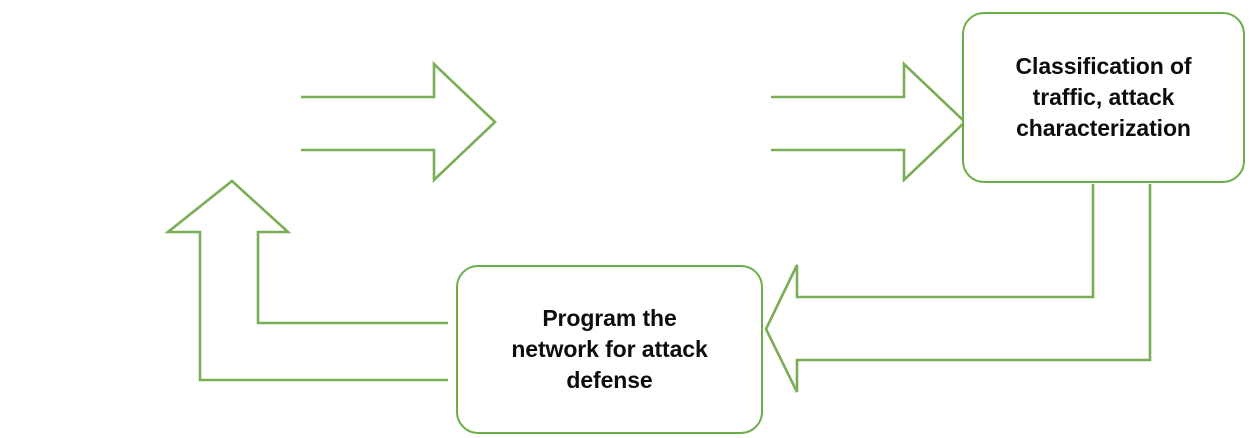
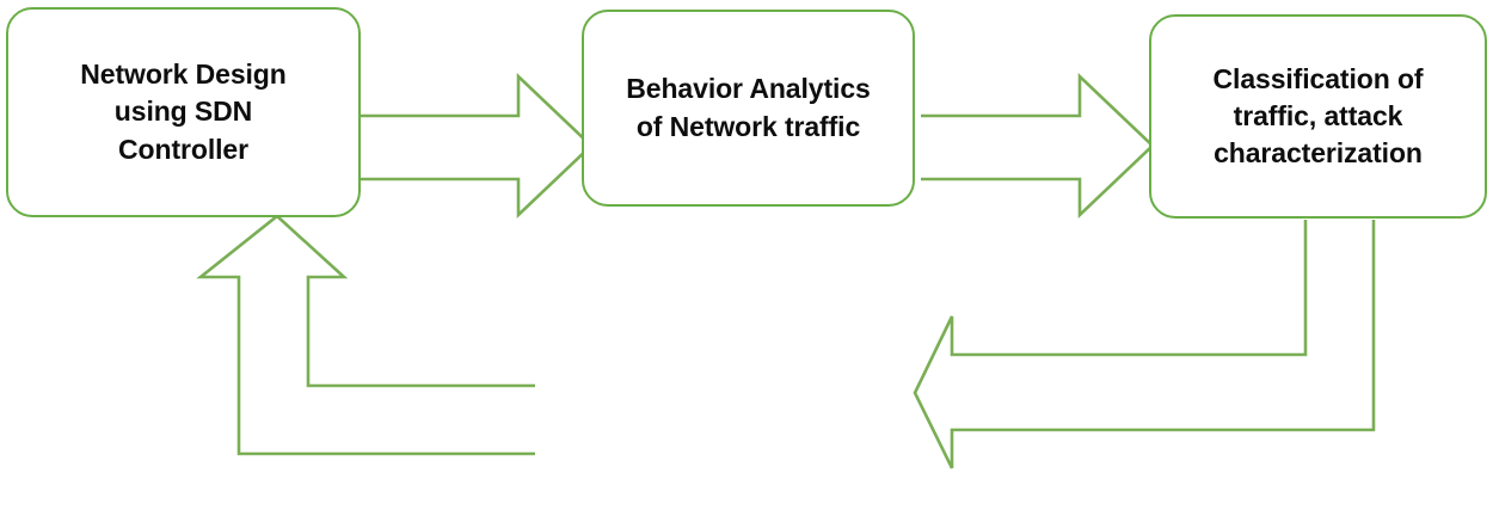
+ Network Design
+ using SDN
+ Controller
+ Behavior Analytics
+ of Network traffic
  Classification of
  traffic, attack
  characterization
- Program the
- network for attack
- defense
